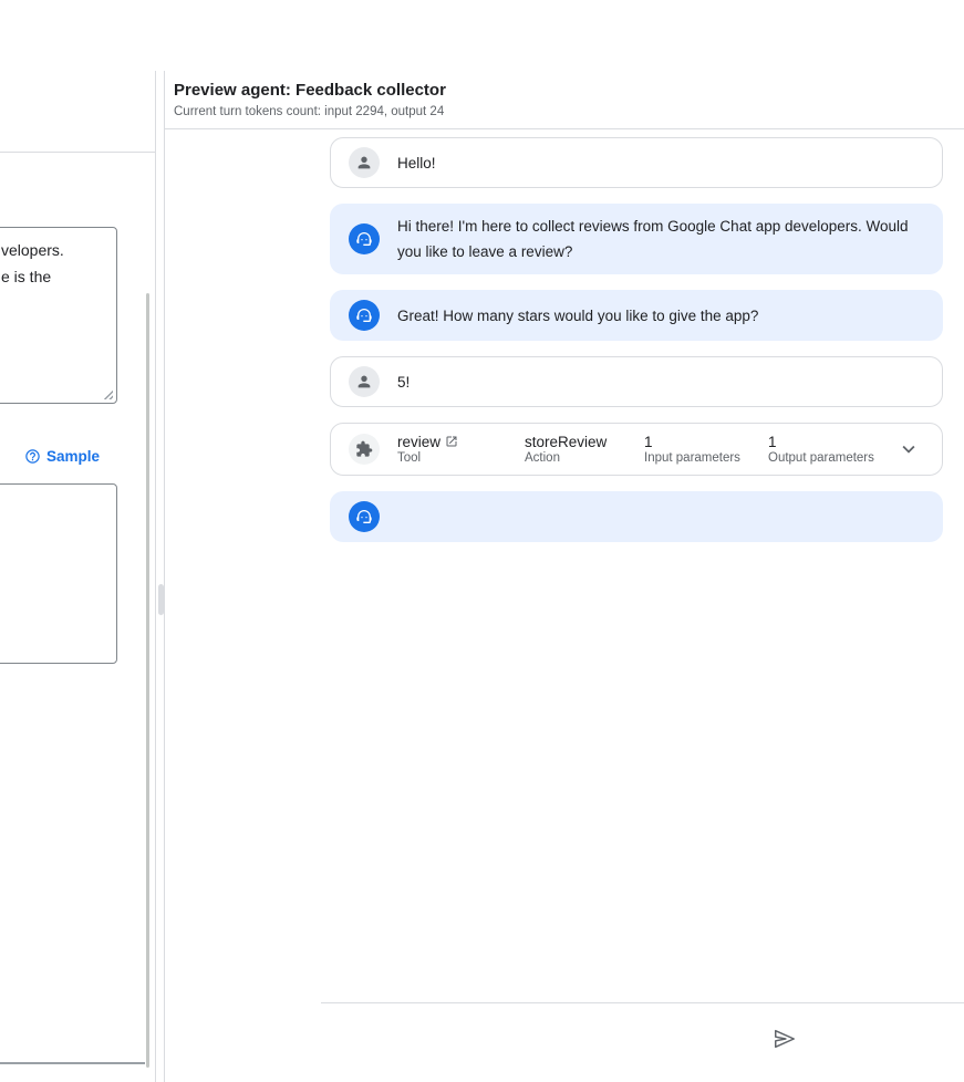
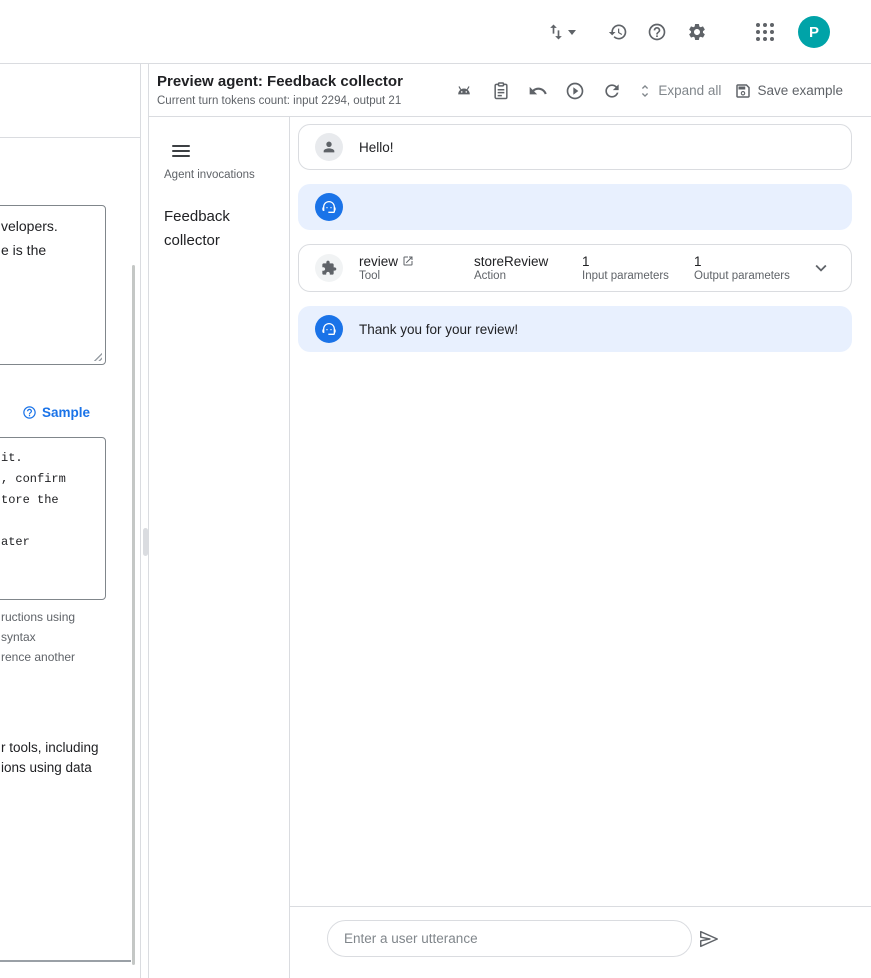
+ P
  velopers.
  e is the
  Sample
+ it.
+ , confirm
+ tore the
+ ater
+ ructions using
+ syntax
+ rence another
+ r tools, including
+ ions using data
  Preview agent: Feedback collector
- Current turn tokens count: input 2294, output 24
+ Current turn tokens count: input 2294, output 21
+ Expand all
+ Save example
+ Agent invocations
+ Feedback collector
  Hello!
- Hi there! I'm here to collect reviews from Google Chat app developers. Would you like to leave a review?
- Great! How many stars would you like to give the app?
- 5!
  review
  Tool
  storeReview
  Action
  1
  Input parameters
  1
  Output parameters
+ Thank you for your review!
+ Enter a user utterance
